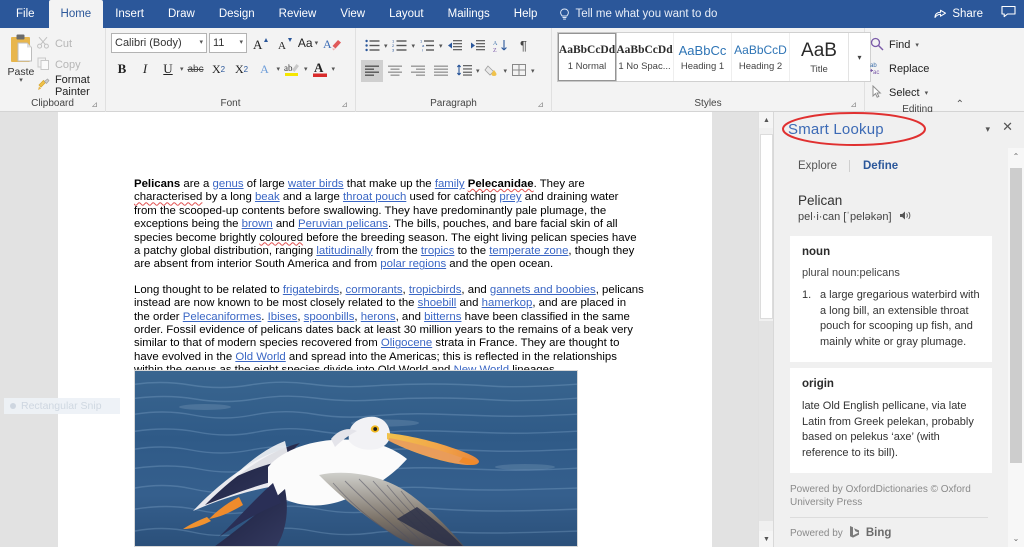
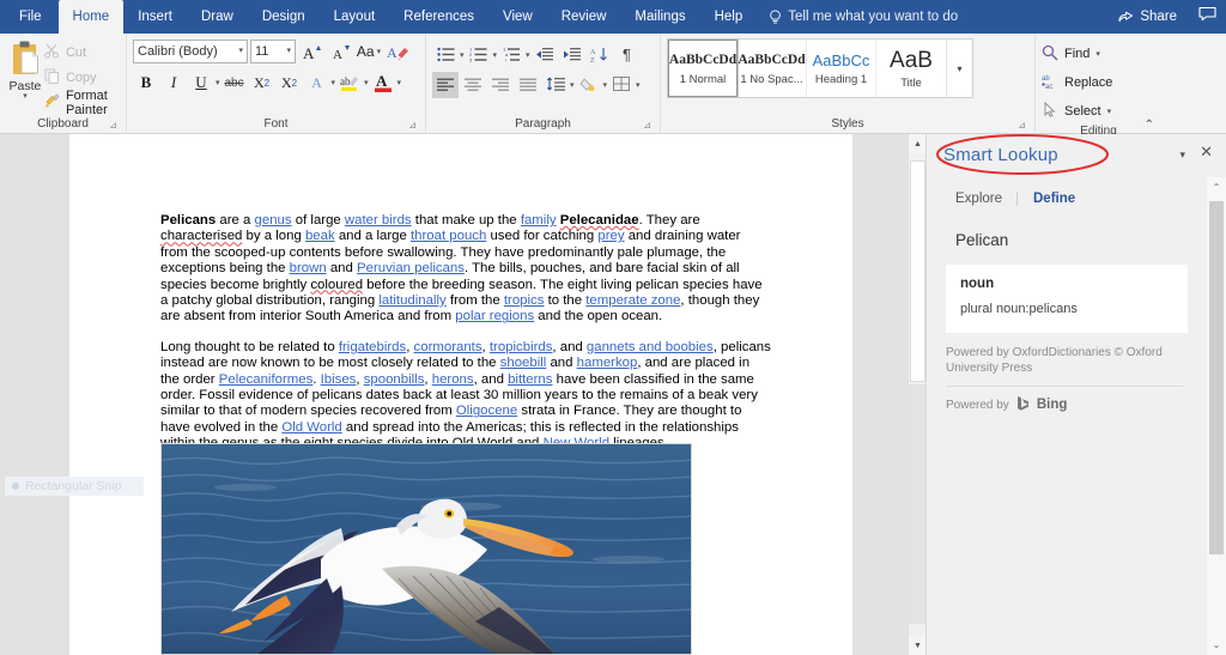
  File
  Home
  Insert
  Draw
  Design
- Review
+ Layout
+ References
  View
- Layout
+ Review
  Mailings
  Help
  Tell me what you want to do
  Share
  Paste
  Cut
  Copy
  Format Painter
  Clipboard
  ⊿
  Calibri (Body)
  11
  A
  A
  Aa
  A
  B
  I
  U
  abc
  X
  2
  X
  2
  A
  ab
  A
  Font
  ⊿
  ¶
  Paragraph
  ⊿
  AaBbCcDd
  1 Normal
  AaBbCcDd
  1 No Spac...
  AaBbCc
  Heading 1
- AaBbCcD
- Heading 2
  AaB
  Title
  ▾
  Styles
  ⊿
  Find
  Replace
  Select
  Editing
  ⌃
  Pelicans are a genus of large water birds that make up the family Pelecanidae. They are characterised by a long beak and a large throat pouch used for catching prey and draining water from the scooped-up contents before swallowing. They have predominantly pale plumage, the exceptions being the brown and Peruvian pelicans. The bills, pouches, and bare facial skin of all species become brightly coloured before the breeding season. The eight living pelican species have a patchy global distribution, ranging latitudinally from the tropics to the temperate zone, though they are absent from interior South America and from polar regions and the open ocean.
  Long thought to be related to frigatebirds, cormorants, tropicbirds, and gannets and boobies, pelicans instead are now known to be most closely related to the shoebill and hamerkop, and are placed in the order Pelecaniformes. Ibises, spoonbills, herons, and bitterns have been classified in the same order. Fossil evidence of pelicans dates back at least 30 million years to the remains of a beak very similar to that of modern species recovered from Oligocene strata in France. They are thought to have evolved in the Old World and spread into the Americas; this is reflected in the relationships
  Rectangular Snip
  Smart Lookup
  ▾
  ✕
  Explore
  Define
  Pelican
- pel·i·can [ˈpeləkən]
  noun
  plural noun:pelicans
- 1.
- a large gregarious waterbird with a long bill, an extensible throat pouch for scooping up fish, and mainly white or gray plumage.
- origin
- late Old English pellicane, via late Latin from Greek pelekan, probably based on pelekus ‘axe’ (with reference to its bill).
  Powered by OxfordDictionaries © Oxford University Press
  Powered by
  Bing
  ⌃
  ⌄
